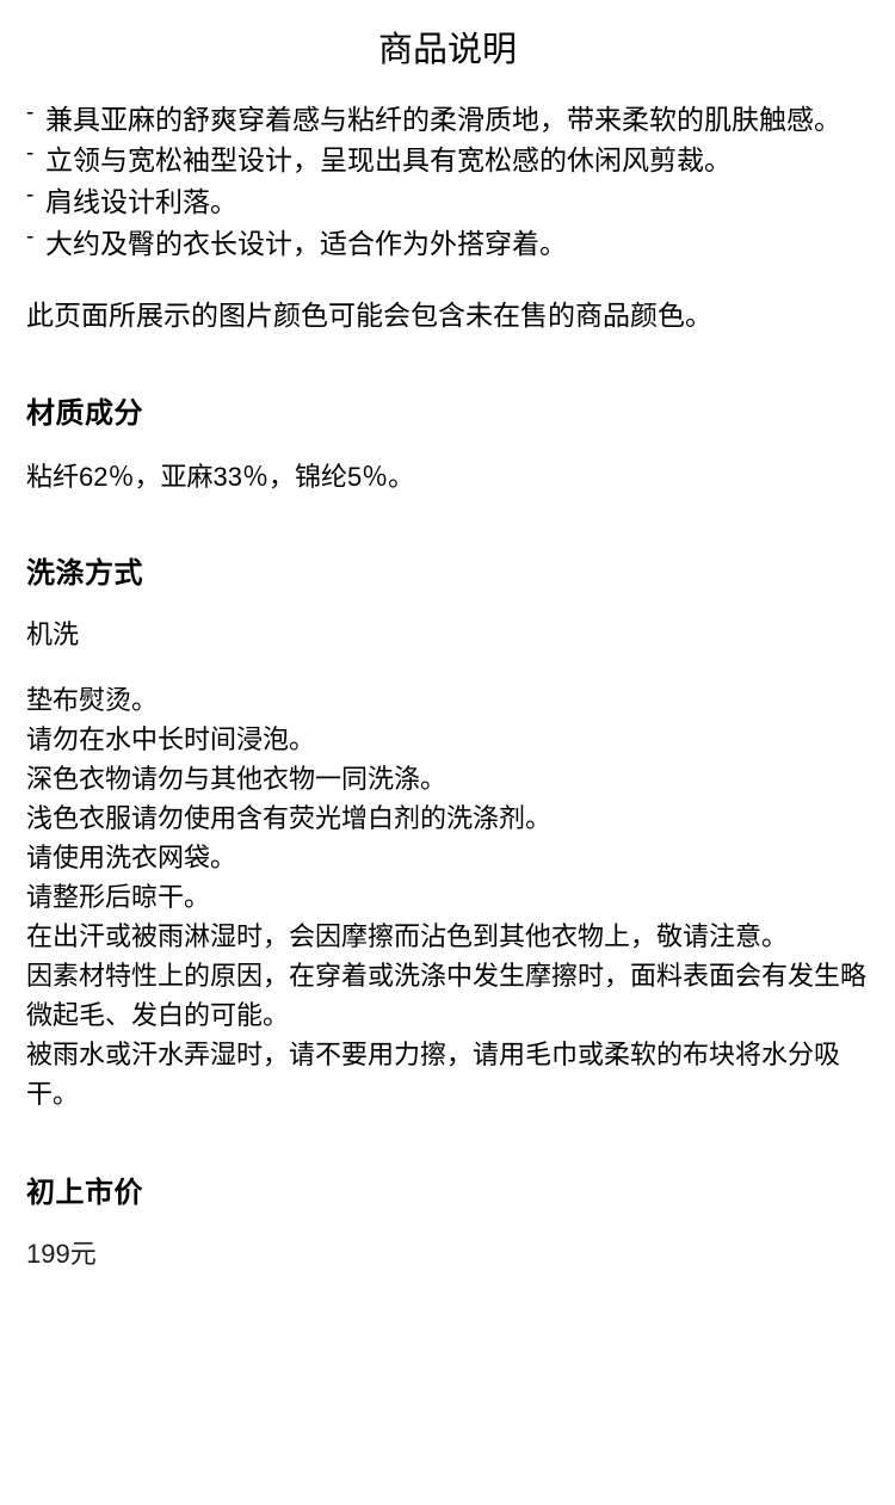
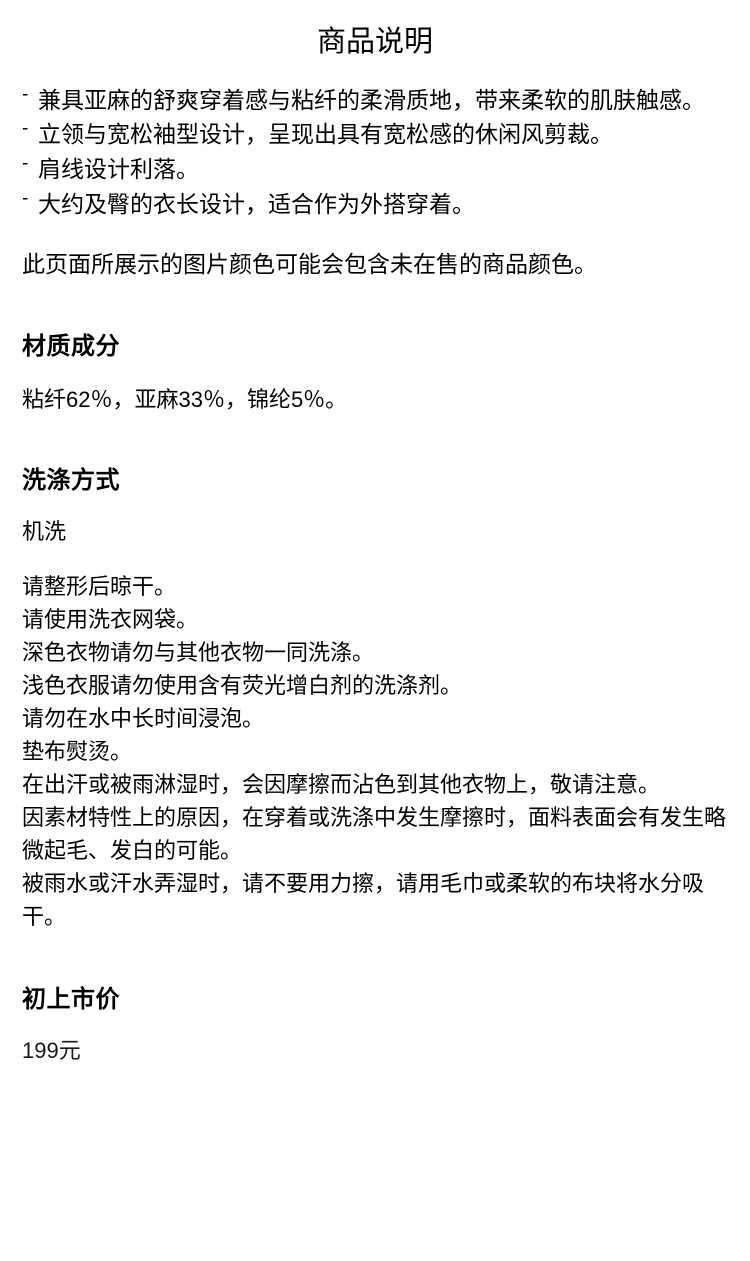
  商品说明
  -
  兼具亚麻的舒爽穿着感与粘纤的柔滑质地，带来柔软的肌肤触感。
  -
  立领与宽松袖型设计，呈现出具有宽松感的休闲风剪裁。
  -
  肩线设计利落。
  -
  大约及臀的衣长设计，适合作为外搭穿着。
  此页面所展示的图片颜色可能会包含未在售的商品颜色。
  材质成分
  粘纤62％，亚麻33％，锦纶5％。
  洗涤方式
  机洗
- 垫布熨烫。
+ 请整形后晾干。
- 请勿在水中长时间浸泡。
+ 请使用洗衣网袋。
  深色衣物请勿与其他衣物一同洗涤。
  浅色衣服请勿使用含有荧光增白剂的洗涤剂。
- 请使用洗衣网袋。
+ 请勿在水中长时间浸泡。
- 请整形后晾干。
+ 垫布熨烫。
  在出汗或被雨淋湿时，会因摩擦而沾色到其他衣物上，敬请注意。
  因素材特性上的原因，在穿着或洗涤中发生摩擦时，面料表面会有发生略微起毛、发白的可能。
  被雨水或汗水弄湿时，请不要用力擦，请用毛巾或柔软的布块将水分吸干。
  初上市价
  199元
